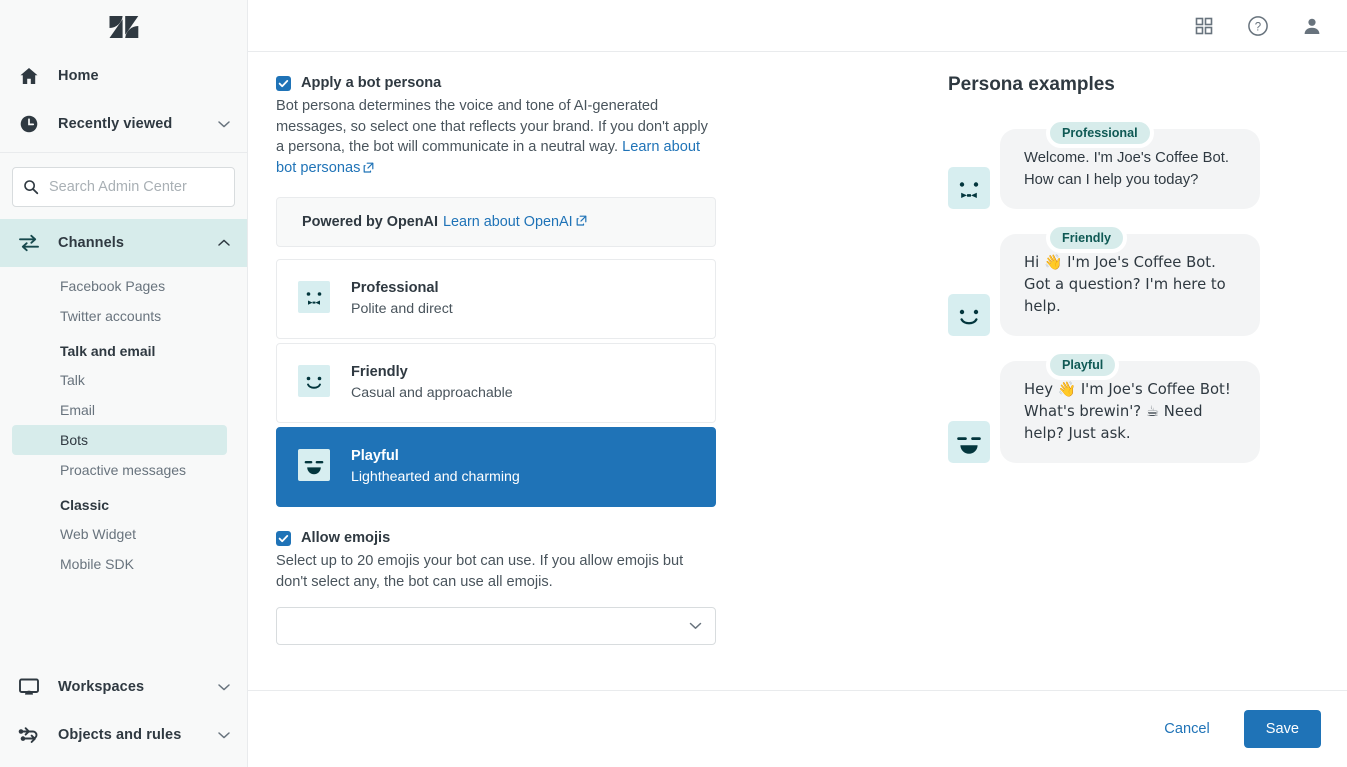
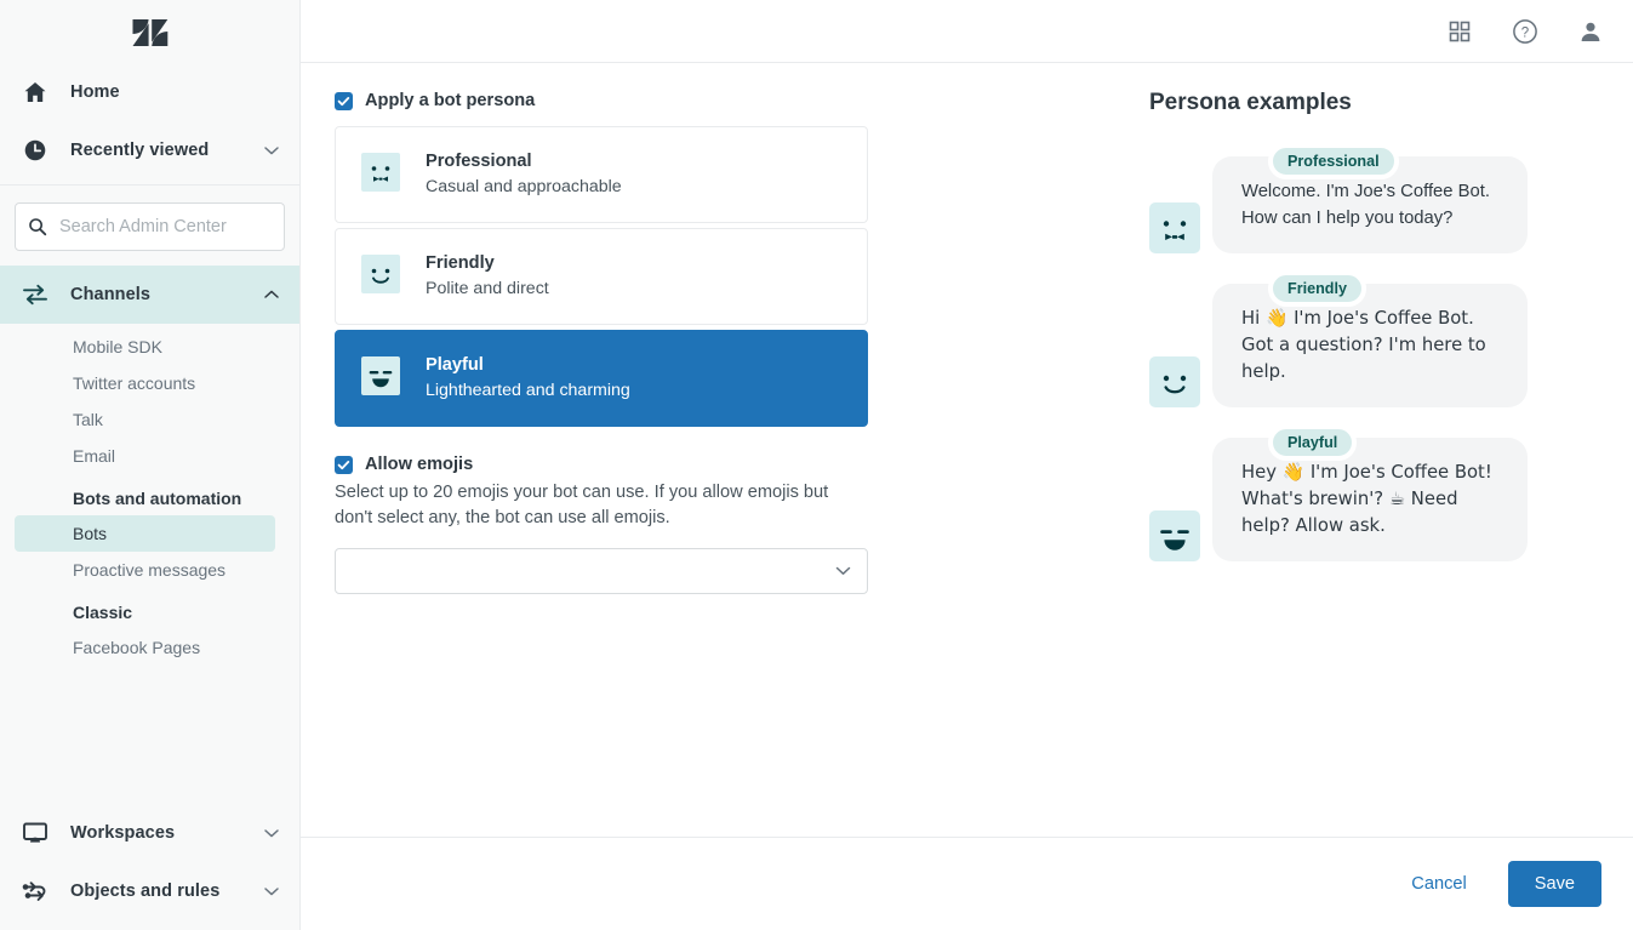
  Home
  Recently viewed
  Search Admin Center
  Channels
- Facebook Pages
+ Mobile SDK
  Twitter accounts
- Talk and email
  Talk
  Email
+ Bots and automation
  Bots
  Proactive messages
  Classic
- Web Widget
- Mobile SDK
+ Facebook Pages
  Workspaces
  Objects and rules
  ?
  Apply a bot persona
- Bot persona determines the voice and tone of AI-generated messages, so select one that reflects your brand. If you don't apply a persona, the bot will communicate in a neutral way. Learn about bot personas
- Powered by OpenAI
- Learn about OpenAI
  Professional
- Polite and direct
+ Casual and approachable
  Friendly
- Casual and approachable
+ Polite and direct
  Playful
  Lighthearted and charming
  Allow emojis
  Select up to 20 emojis your bot can use. If you allow emojis but don't select any, the bot can use all emojis.
  Persona examples
  Professional
  Welcome. I'm Joe's Coffee Bot. How can I help you today?
  Friendly
  Hi 👋 I'm Joe's Coffee Bot. Got a question? I'm here to help.
  Playful
- Hey 👋 I'm Joe's Coffee Bot! What's brewin'? ☕ Need help? Just ask.
+ Hey 👋 I'm Joe's Coffee Bot! What's brewin'? ☕ Need help? Allow ask.
  Cancel
  Save
